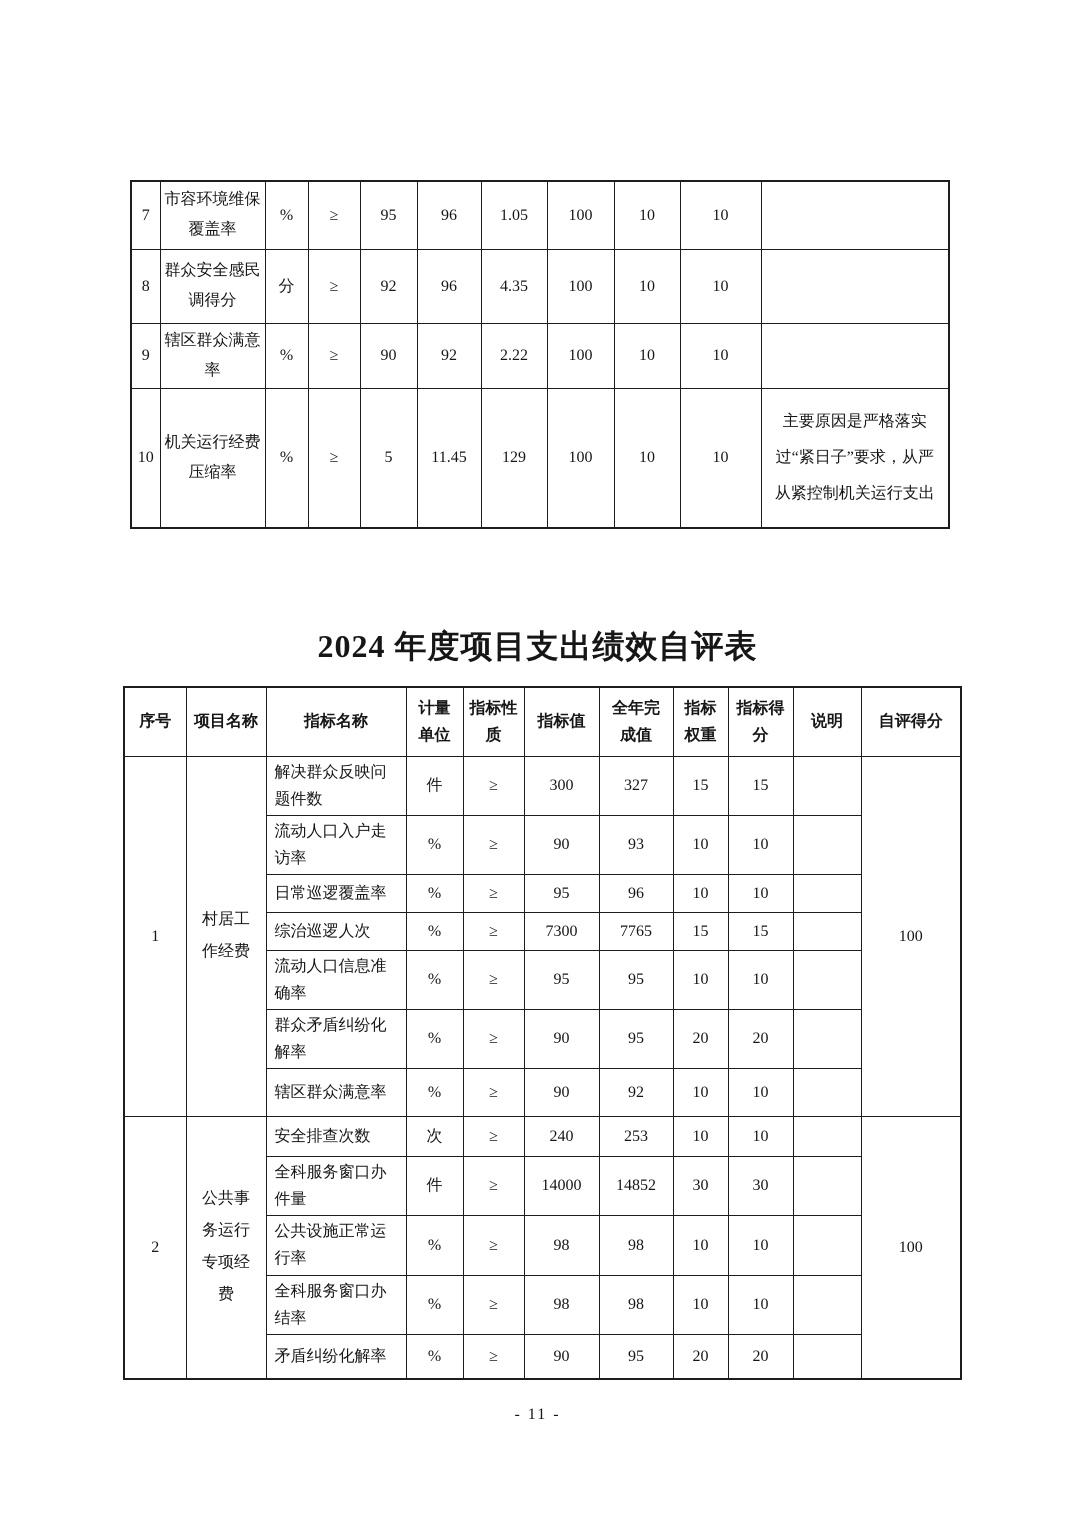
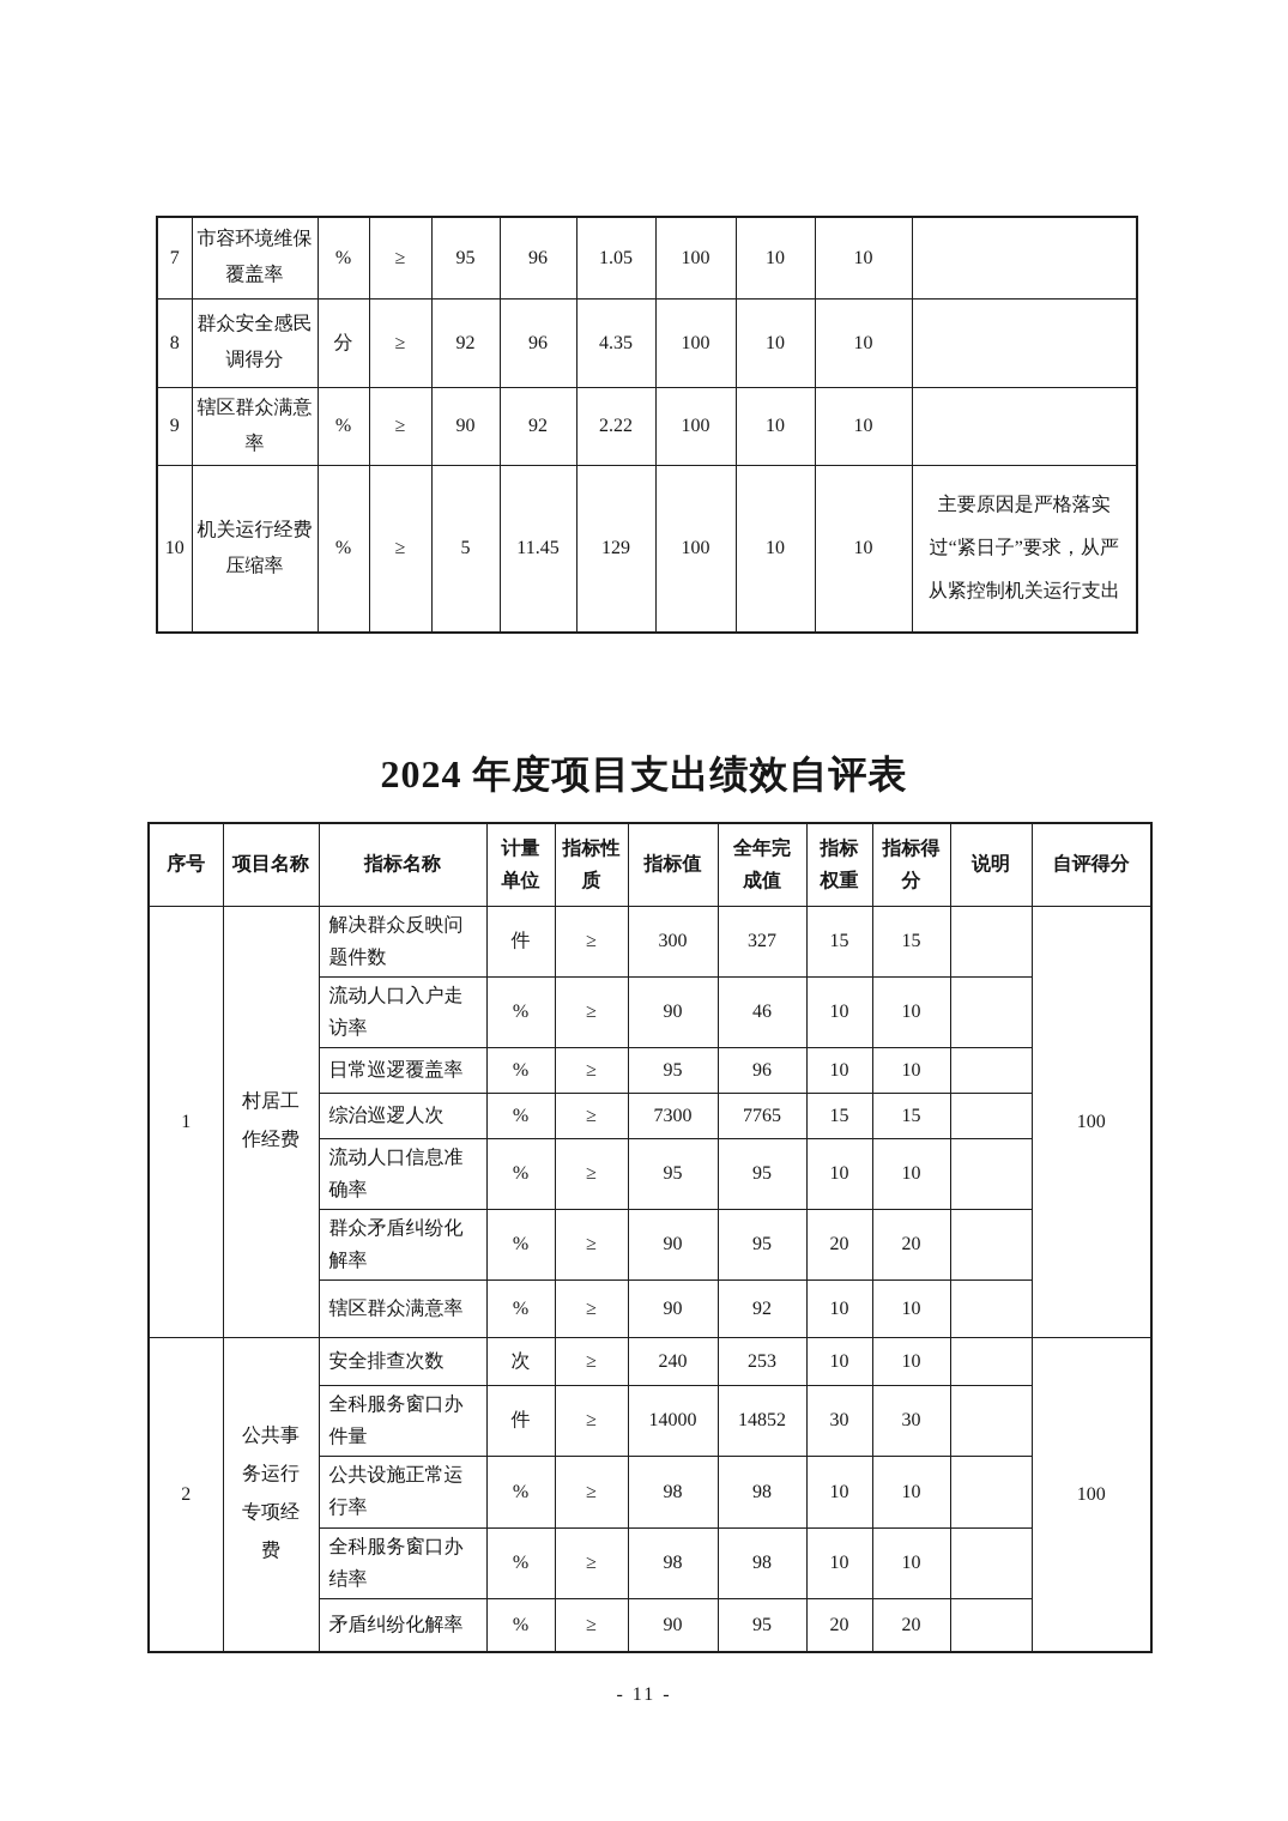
  7	市容环境维保覆盖率	%	≥	95	96	1.05	100	10	10
  8	群众安全感民调得分	分	≥	92	96	4.35	100	10	10
  9	辖区群众满意率	%	≥	90	92	2.22	100	10	10
  10	机关运行经费压缩率	%	≥	5	11.45	129	100	10	10	主要原因是严格落实过“紧日子”要求，从严从紧控制机关运行支出
  2024 年度项目支出绩效自评表
  序号	项目名称	指标名称	计量单位	指标性质	指标值	全年完成值	指标权重	指标得分	说明	自评得分
  1	村居工作经费	解决群众反映问题件数	件	≥	300	327	15	15		100
- 流动人口入户走访率	%	≥	90	93	10	10
+ 流动人口入户走访率	%	≥	90	46	10	10
  日常巡逻覆盖率	%	≥	95	96	10	10
  综治巡逻人次	%	≥	7300	7765	15	15
  流动人口信息准确率	%	≥	95	95	10	10
  群众矛盾纠纷化解率	%	≥	90	95	20	20
  辖区群众满意率	%	≥	90	92	10	10
  2	公共事务运行专项经费	安全排查次数	次	≥	240	253	10	10		100
  全科服务窗口办件量	件	≥	14000	14852	30	30
  公共设施正常运行率	%	≥	98	98	10	10
  全科服务窗口办结率	%	≥	98	98	10	10
  矛盾纠纷化解率	%	≥	90	95	20	20
  - 11 -
